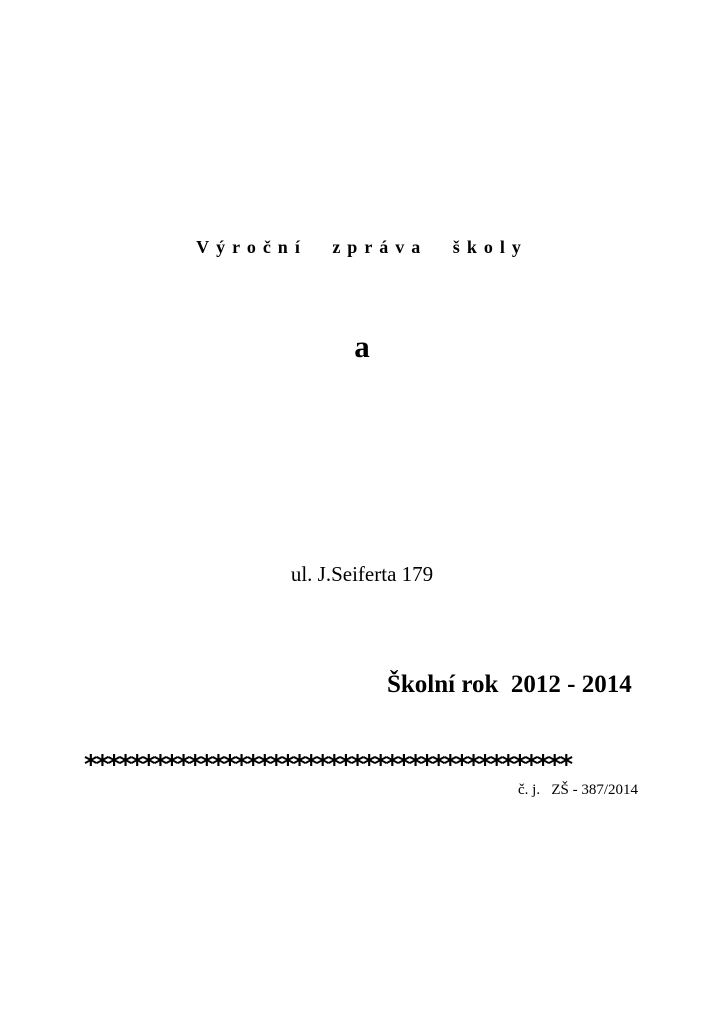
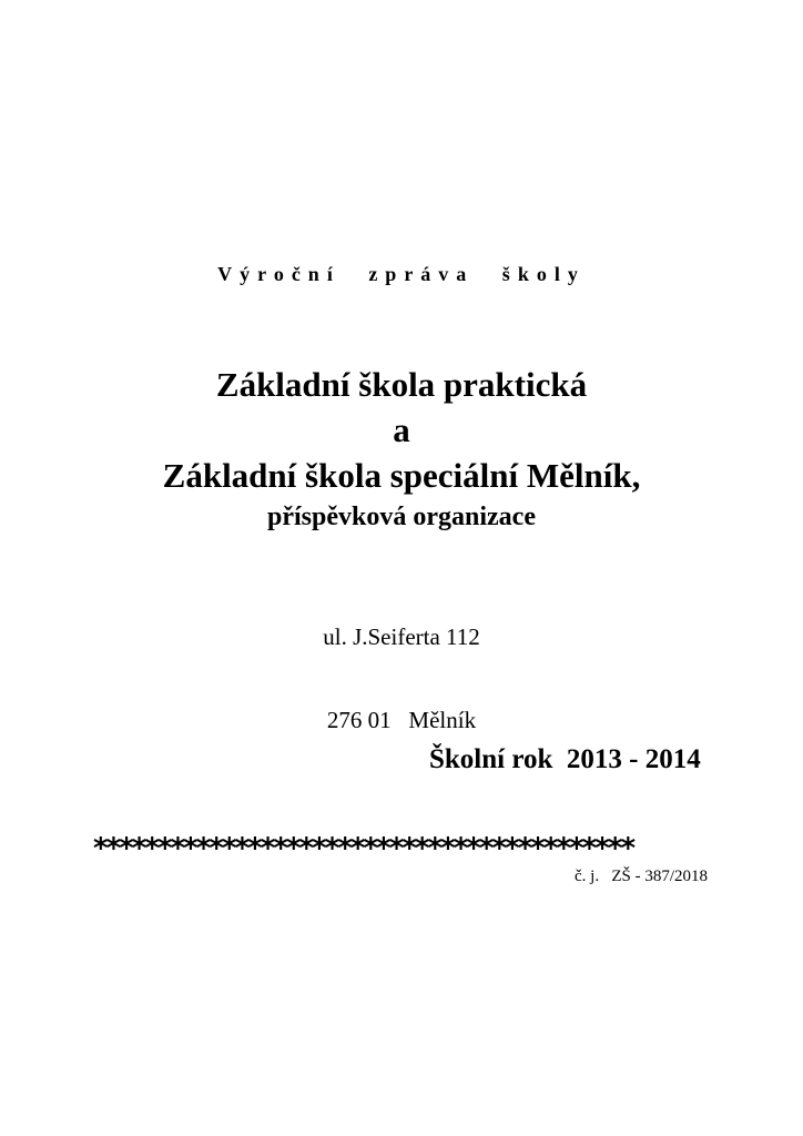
  Výroční zpráva školy
+ Základní škola praktická
  a
+ Základní škola speciální Mělník,
+ příspěvková organizace
- ul. J.Seiferta 179
+ ul. J.Seiferta 112
+ 276 01 Mělník
- Školní rok 2012 - 2014
+ Školní rok 2013 - 2014
  ******************************************
- č. j. ZŠ - 387/2014
+ č. j. ZŠ - 387/2018
